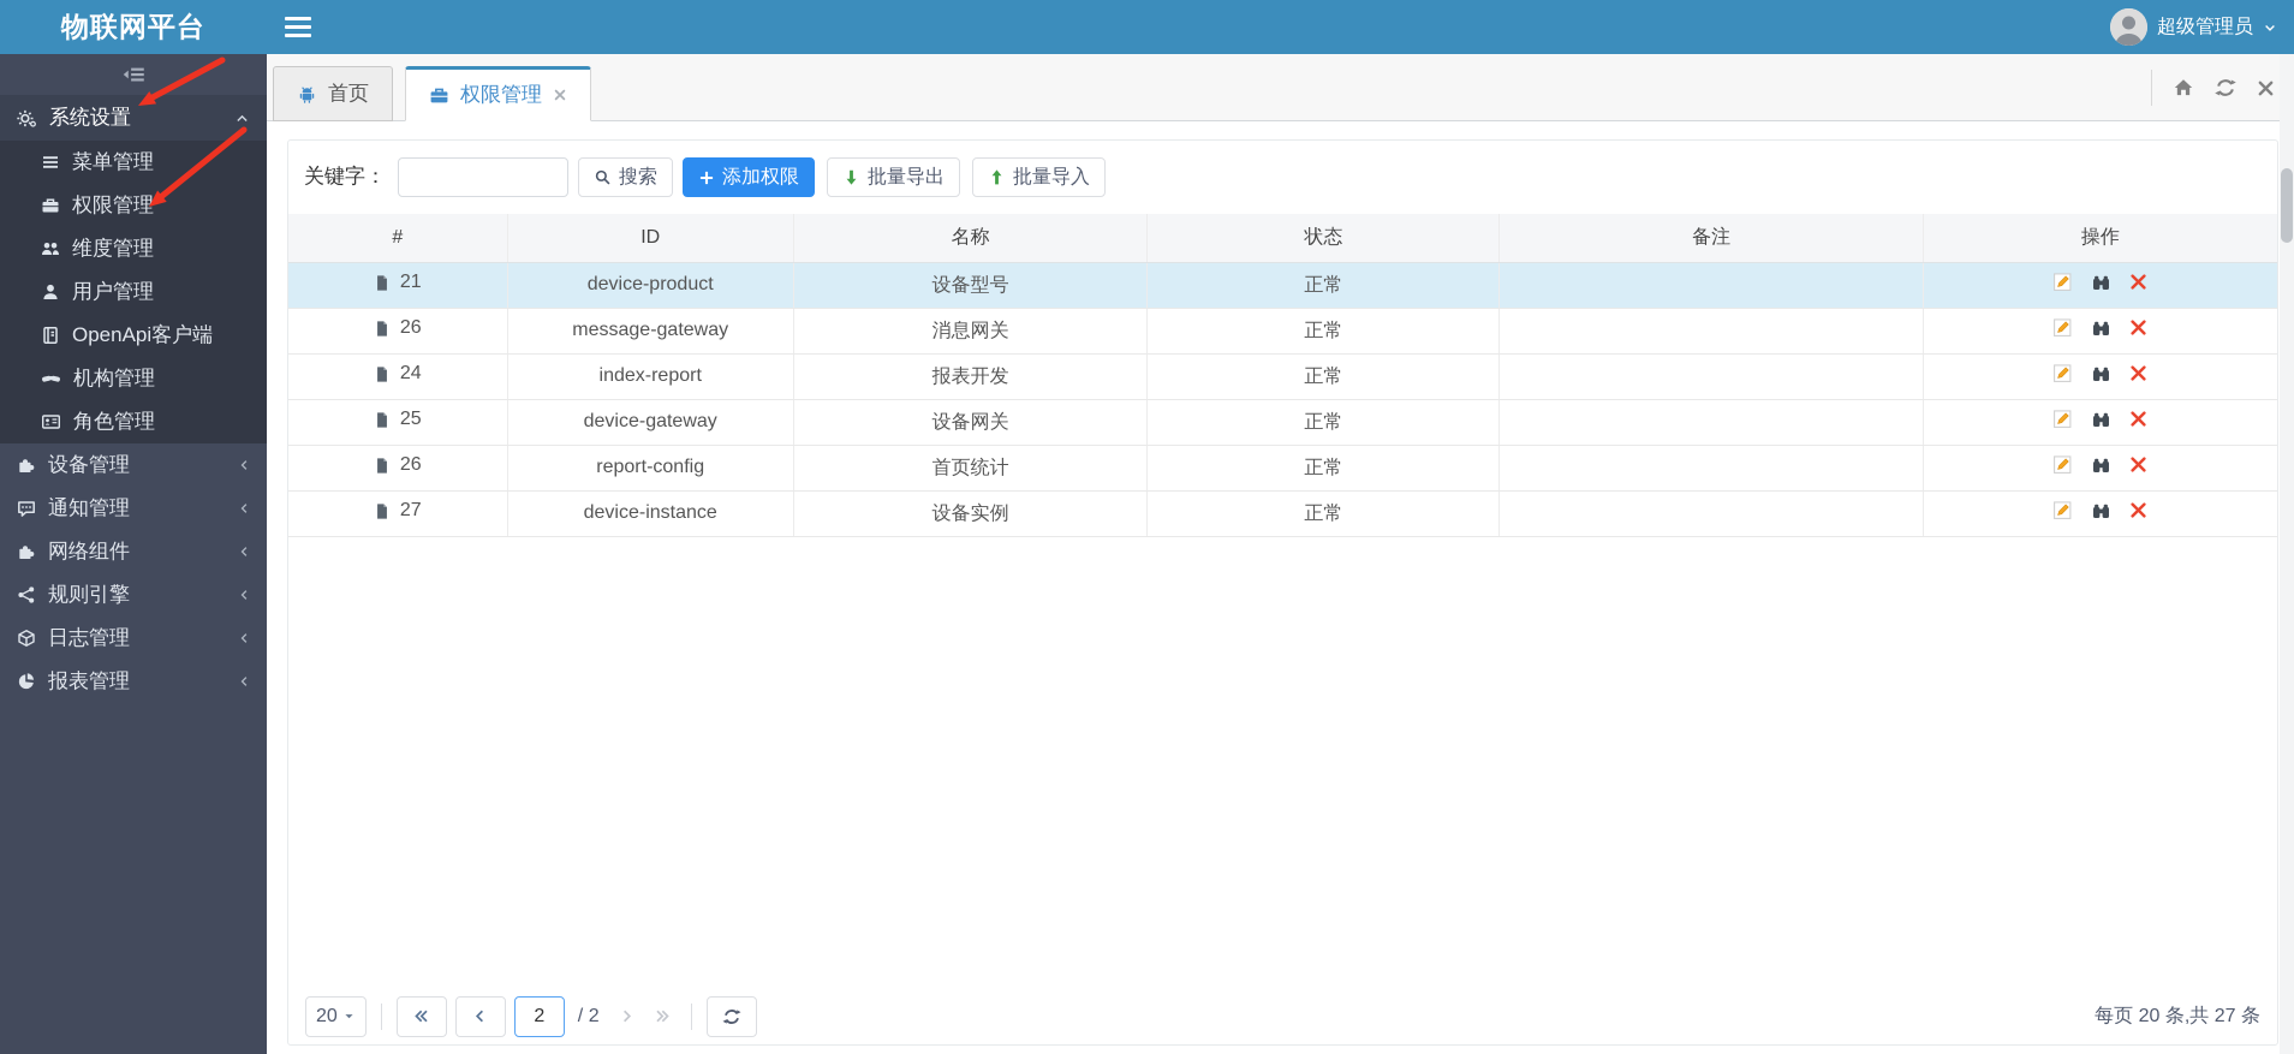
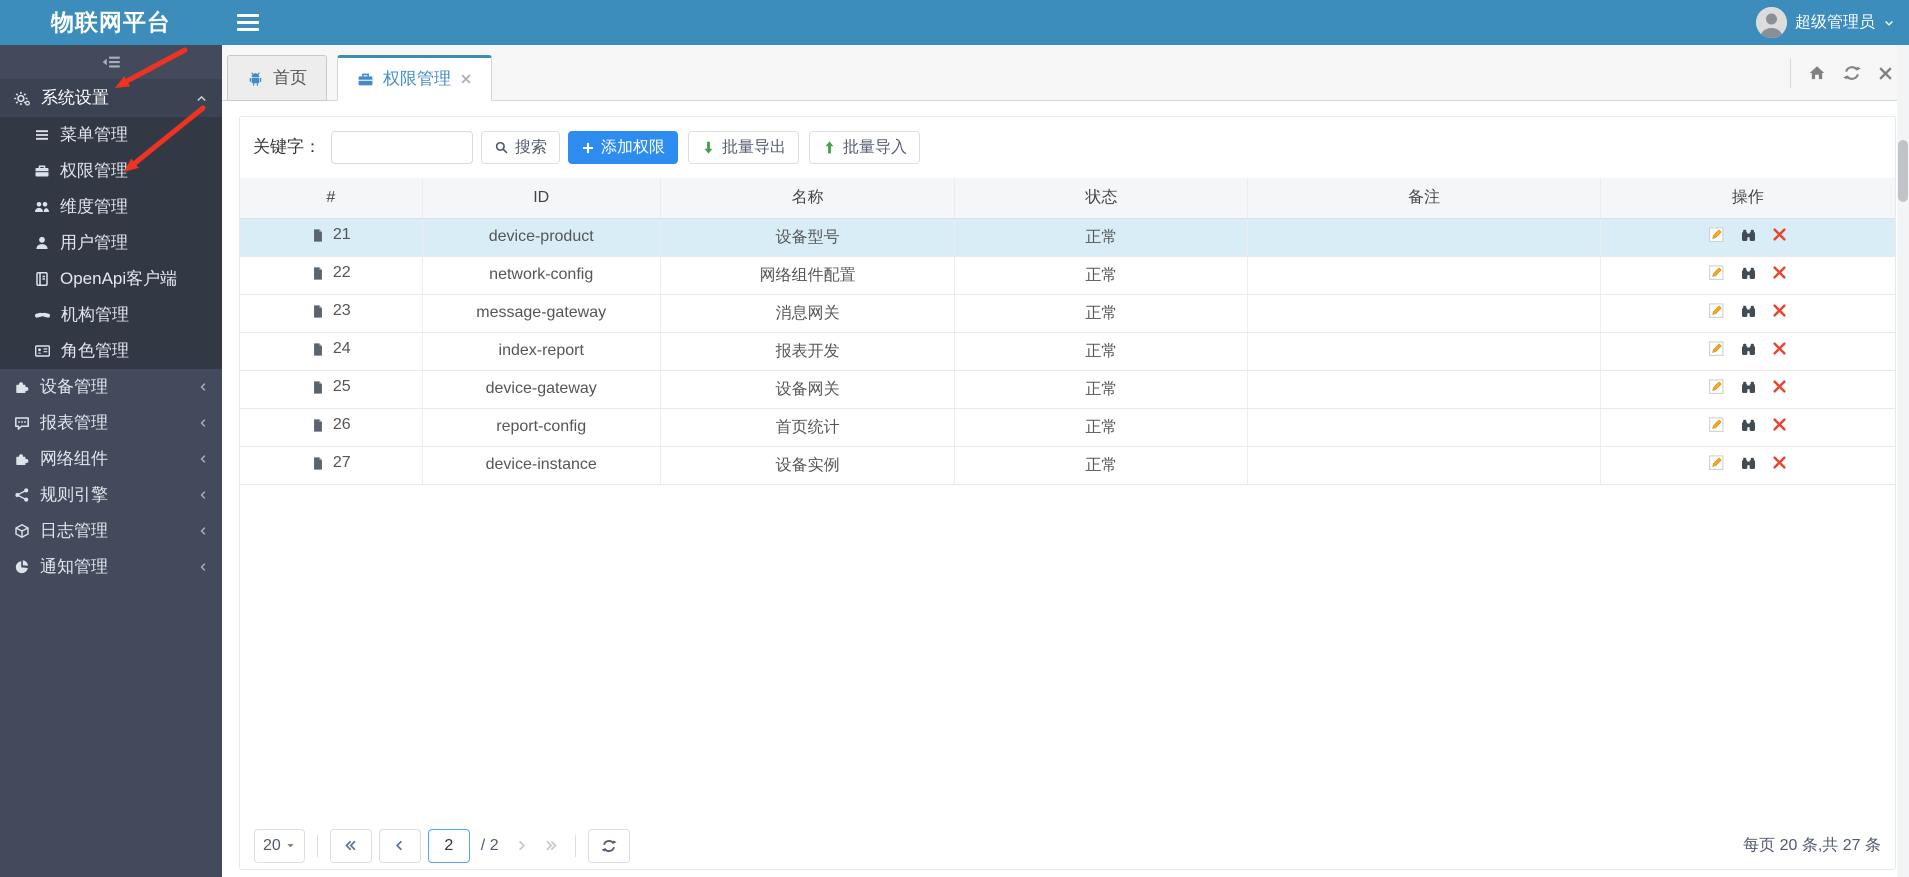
  物联网平台
  超级管理员
  系统设置
  菜单管理
  权限管理
  维度管理
  用户管理
  OpenApi客户端
  机构管理
  角色管理
  设备管理
- 通知管理
+ 报表管理
  网络组件
  规则引擎
  日志管理
- 报表管理
+ 通知管理
  首页
  权限管理
  关键字：
  搜索
  添加权限
  批量导出
  批量导入
  #	ID	名称	状态	备注	操作
  21	device-product	设备型号	正常
+ 22	network-config	网络组件配置	正常
- 26	message-gateway	消息网关	正常
+ 23	message-gateway	消息网关	正常
  24	index-report	报表开发	正常
  25	device-gateway	设备网关	正常
  26	report-config	首页统计	正常
  27	device-instance	设备实例	正常
  20
  2
  / 2
  每页 20 条,共 27 条
